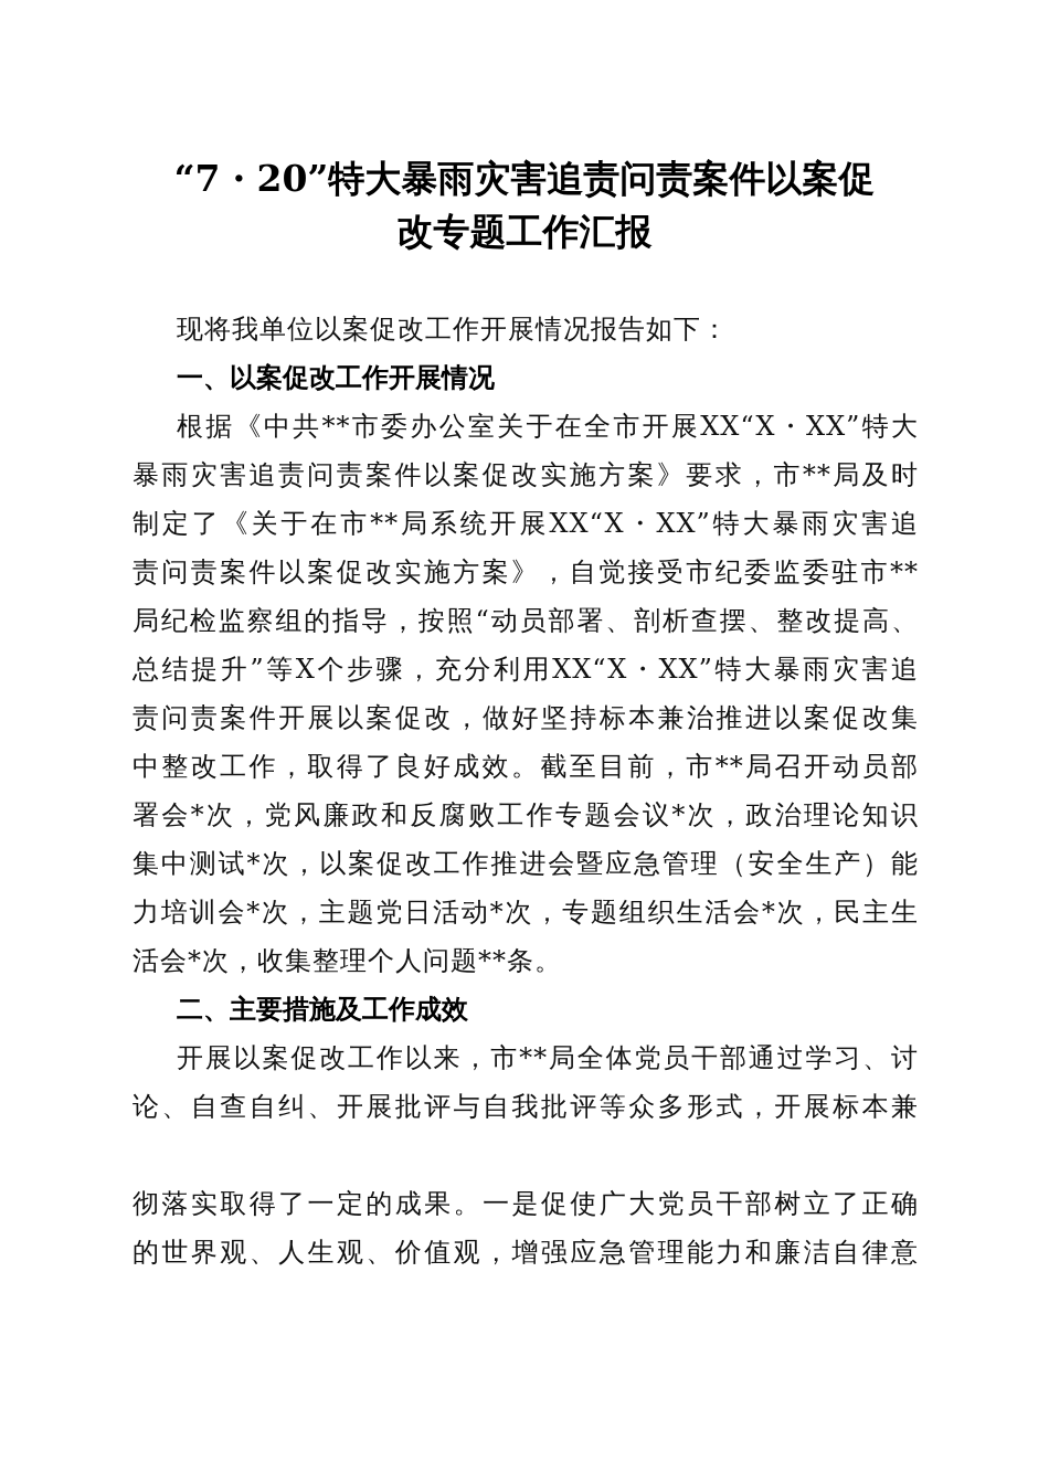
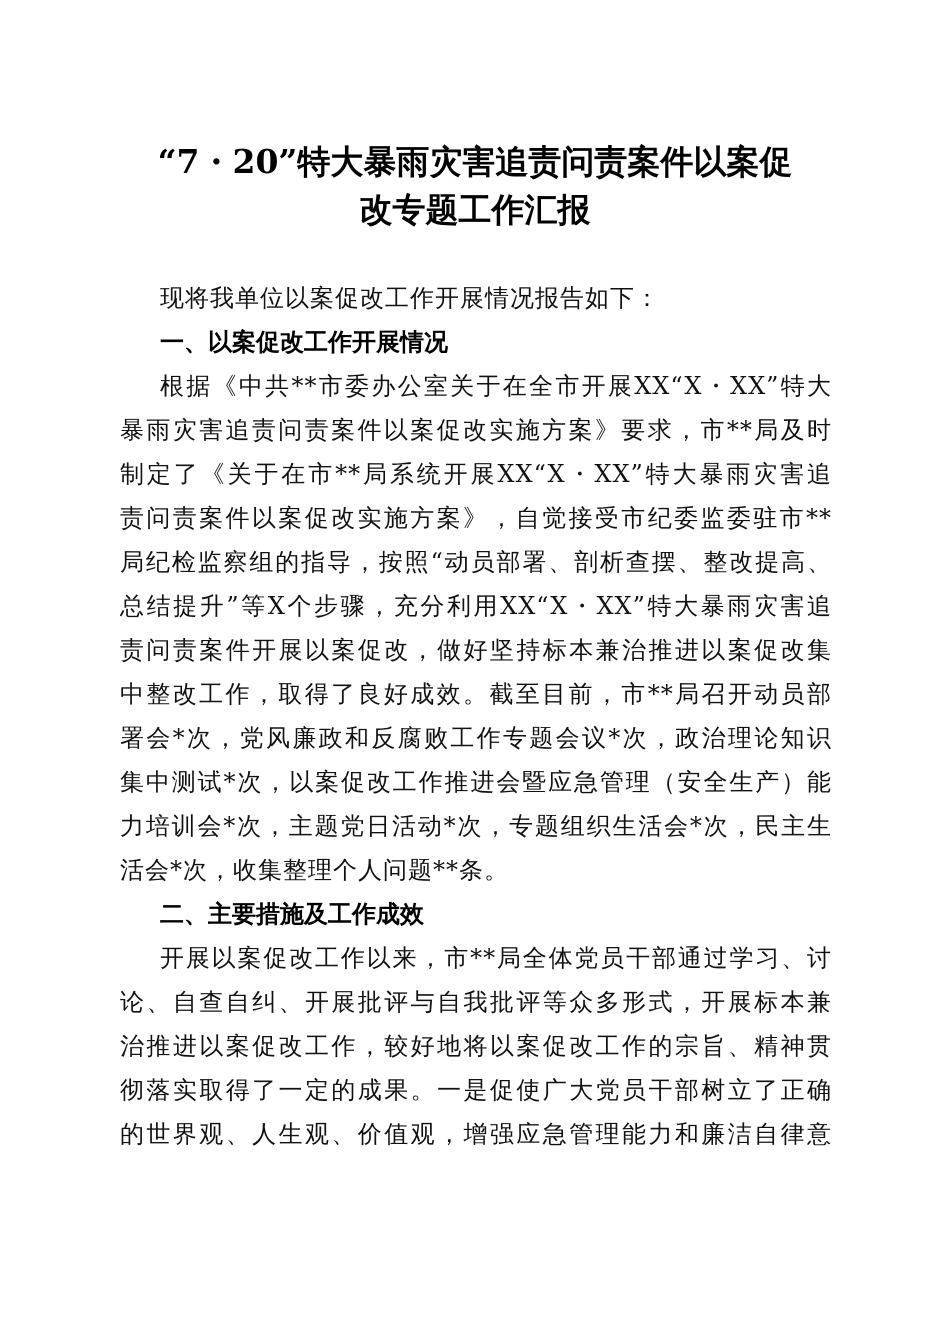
  “7・20”特大暴雨灾害追责问责案件以案促
  改专题工作汇报
  现将我单位以案促改工作开展情况报告如下：
  一、以案促改工作开展情况
  根据《中共**市委办公室关于在全市开展XX“X・XX”特大
  暴雨灾害追责问责案件以案促改实施方案》要求，市**局及时
  制定了《关于在市**局系统开展XX“X・XX”特大暴雨灾害追
  责问责案件以案促改实施方案》，自觉接受市纪委监委驻市**
  局纪检监察组的指导，按照“动员部署、剖析查摆、整改提高、
  总结提升”等X个步骤，充分利用XX“X・XX”特大暴雨灾害追
  责问责案件开展以案促改，做好坚持标本兼治推进以案促改集
  中整改工作，取得了良好成效。截至目前，市**局召开动员部
  署会*次，党风廉政和反腐败工作专题会议*次，政治理论知识
  集中测试*次，以案促改工作推进会暨应急管理（安全生产）能
  力培训会*次，主题党日活动*次，专题组织生活会*次，民主生
  活会*次，收集整理个人问题**条。
  二、主要措施及工作成效
  开展以案促改工作以来，市**局全体党员干部通过学习、讨
  论、自查自纠、开展批评与自我批评等众多形式，开展标本兼
+ 治推进以案促改工作，较好地将以案促改工作的宗旨、精神贯
  彻落实取得了一定的成果。一是促使广大党员干部树立了正确
  的世界观、人生观、价值观，增强应急管理能力和廉洁自律意
